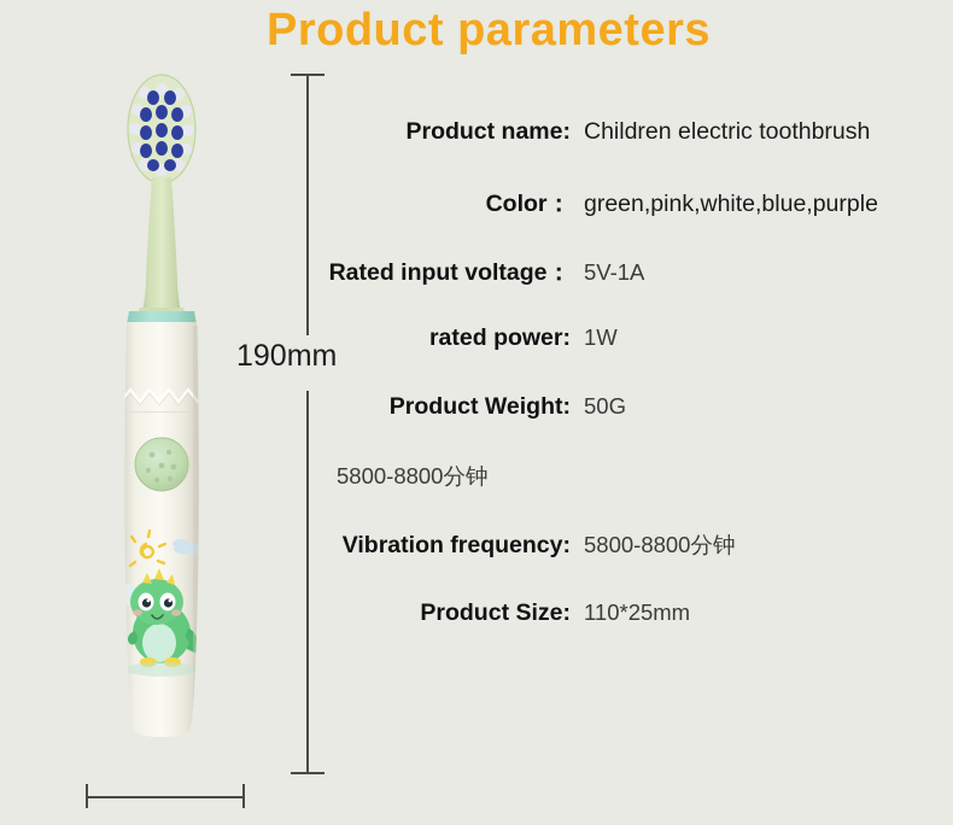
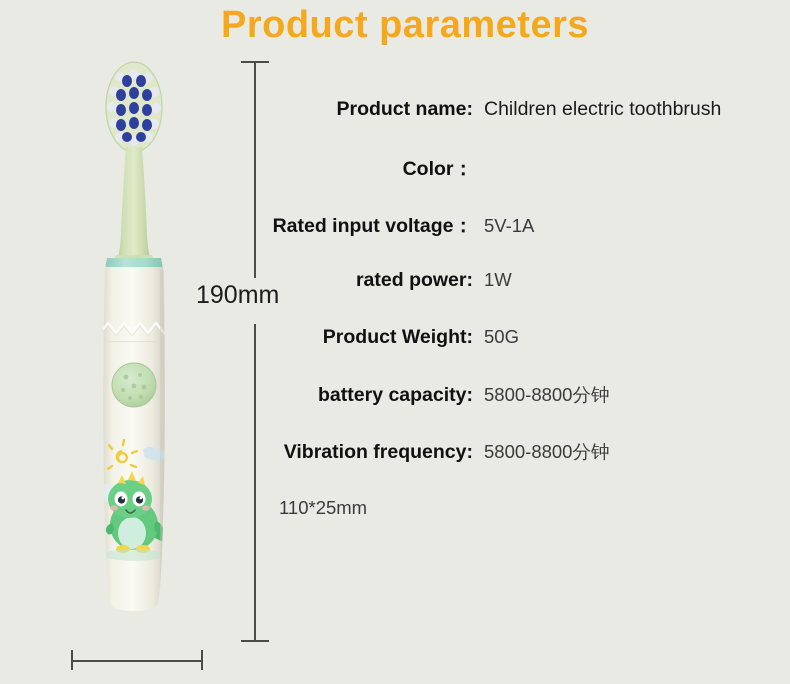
  Product parameters
  190mm
  Product name:
  Children electric toothbrush
  Color：
- green,pink,white,blue,purple
  Rated input voltage：
  5V-1A
  rated power:
  1W
  Product Weight:
  50G
+ battery capacity:
  5800-8800分钟
  Vibration frequency:
  5800-8800分钟
- Product Size:
  110*25mm
